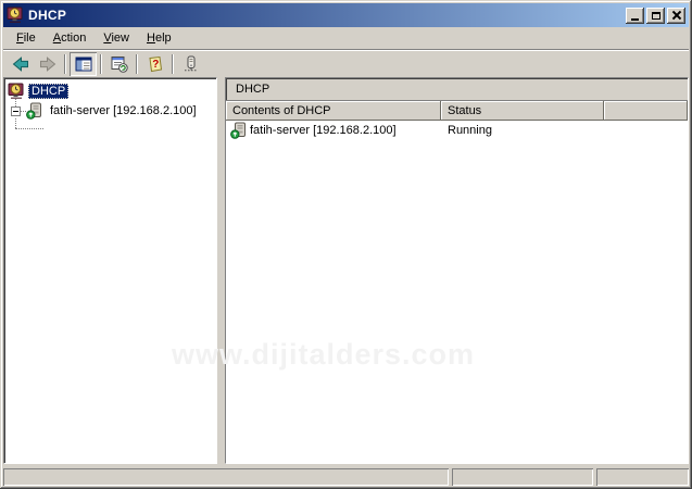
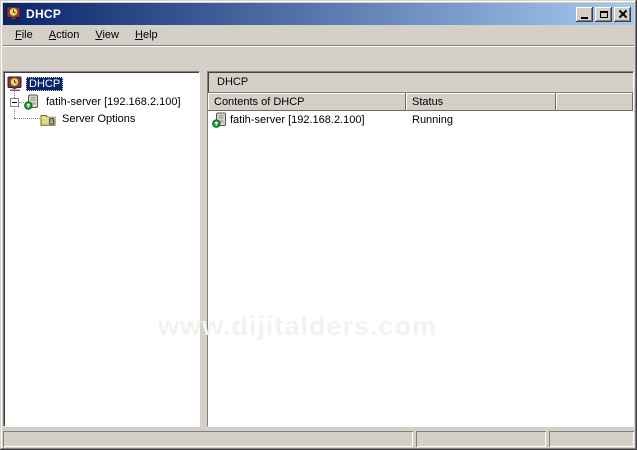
  DHCP
  File
  Action
  View
  Help
- ?
  DHCP
  fatih-server [192.168.2.100]
+ Server Options
  DHCP
  Contents of DHCP
  Status
  fatih-server [192.168.2.100]
  Running
  www.dijitalders.com
